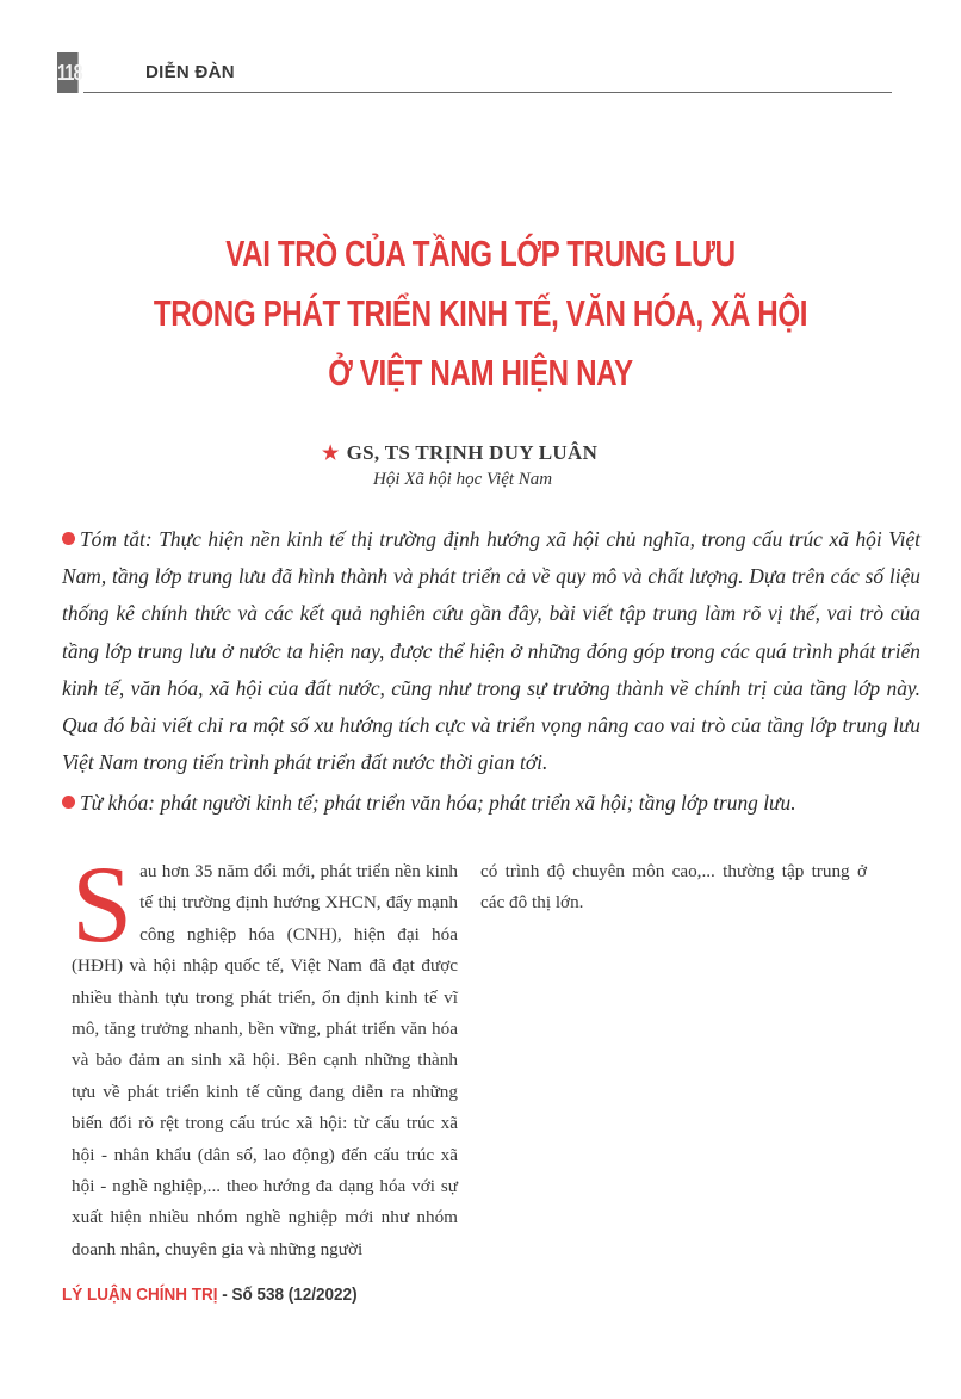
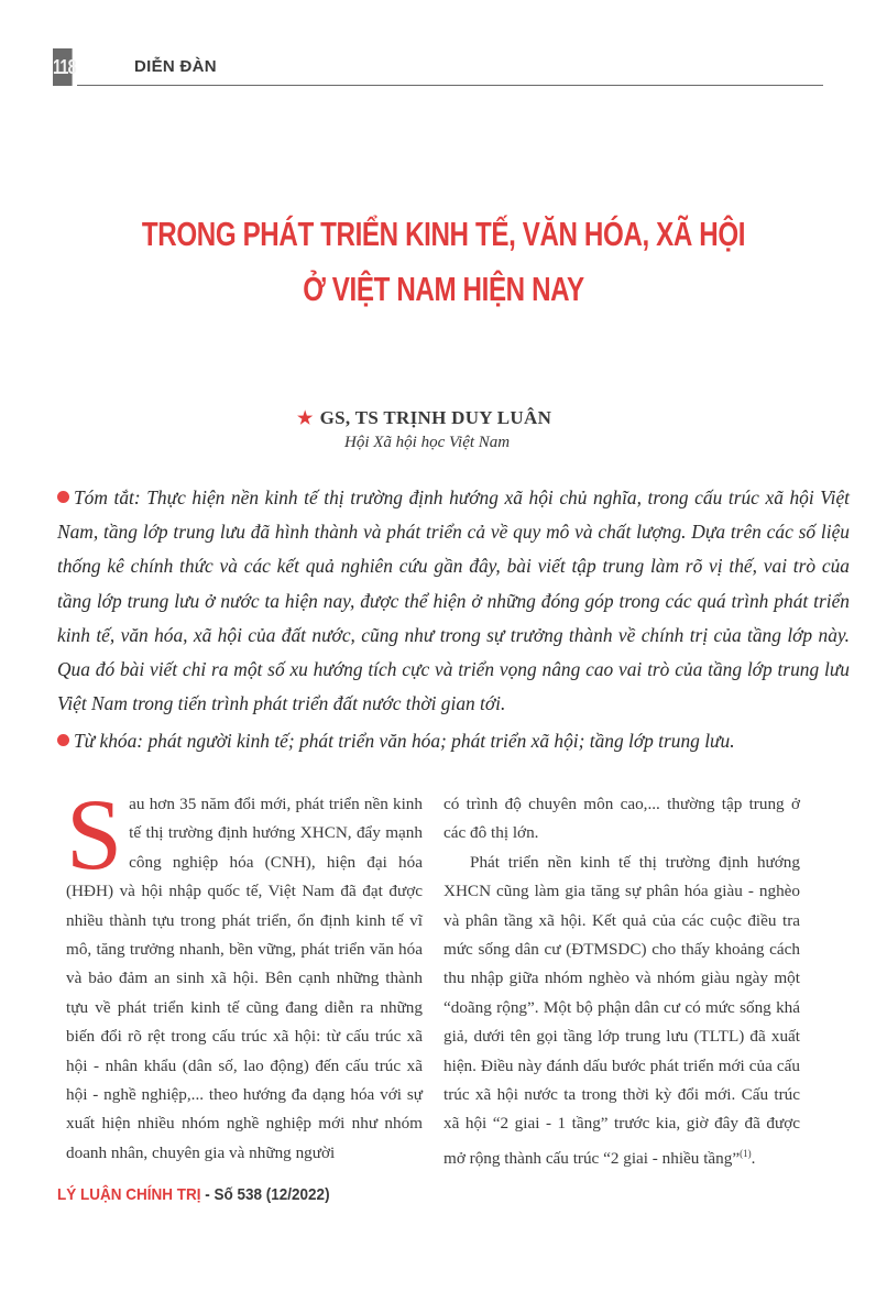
  118
  DIỄN ĐÀN
- VAI TRÒ CỦA TẦNG LỚP TRUNG LƯU
  TRONG PHÁT TRIỂN KINH TẾ, VĂN HÓA, XÃ HỘI
  Ở VIỆT NAM HIỆN NAY
  ★ GS, TS TRỊNH DUY LUÂN
  Hội Xã hội học Việt Nam
  Tóm tắt: Thực hiện nền kinh tế thị trường định hướng xã hội chủ nghĩa, trong cấu trúc xã hội Việt Nam, tầng lớp trung lưu đã hình thành và phát triển cả về quy mô và chất lượng. Dựa trên các số liệu thống kê chính thức và các kết quả nghiên cứu gần đây, bài viết tập trung làm rõ vị thế, vai trò của tầng lớp trung lưu ở nước ta hiện nay, được thể hiện ở những đóng góp trong các quá trình phát triển kinh tế, văn hóa, xã hội của đất nước, cũng như trong sự trưởng thành về chính trị của tầng lớp này. Qua đó bài viết chỉ ra một số xu hướng tích cực và triển vọng nâng cao vai trò của tầng lớp trung lưu Việt Nam trong tiến trình phát triển đất nước thời gian tới.
  Từ khóa: phát người kinh tế; phát triển văn hóa; phát triển xã hội; tầng lớp trung lưu.
  S
  au hơn 35 năm đổi mới, phát triển nền kinh tế thị trường định hướng XHCN, đẩy mạnh công nghiệp hóa (CNH), hiện đại hóa (HĐH) và hội nhập quốc tế, Việt Nam đã đạt được nhiều thành tựu trong phát triển, ổn định kinh tế vĩ mô, tăng trưởng nhanh, bền vững, phát triển văn hóa và bảo đảm an sinh xã hội. Bên cạnh những thành tựu về phát triển kinh tế cũng đang diễn ra những biến đổi rõ rệt trong cấu trúc xã hội: từ cấu trúc xã hội - nhân khẩu (dân số, lao động) đến cấu trúc xã hội - nghề nghiệp,... theo hướng đa dạng hóa với sự xuất hiện nhiều nhóm nghề nghiệp mới như nhóm doanh nhân, chuyên gia và những người
  có trình độ chuyên môn cao,... thường tập trung ở các đô thị lớn.
+ Phát triển nền kinh tế thị trường định hướng XHCN cũng làm gia tăng sự phân hóa giàu - nghèo và phân tầng xã hội. Kết quả của các cuộc điều tra mức sống dân cư (ĐTMSDC) cho thấy khoảng cách thu nhập giữa nhóm nghèo và nhóm giàu ngày một “doãng rộng”. Một bộ phận dân cư có mức sống khá giả, dưới tên gọi tầng lớp trung lưu (TLTL) đã xuất hiện. Điều này đánh dấu bước phát triển mới của cấu trúc xã hội nước ta trong thời kỳ đổi mới. Cấu trúc xã hội “2 giai - 1 tầng” trước kia, giờ đây đã được mở rộng thành cấu trúc “2 giai - nhiều tầng”(1).
  LÝ LUẬN CHÍNH TRỊ - Số 538 (12/2022)
